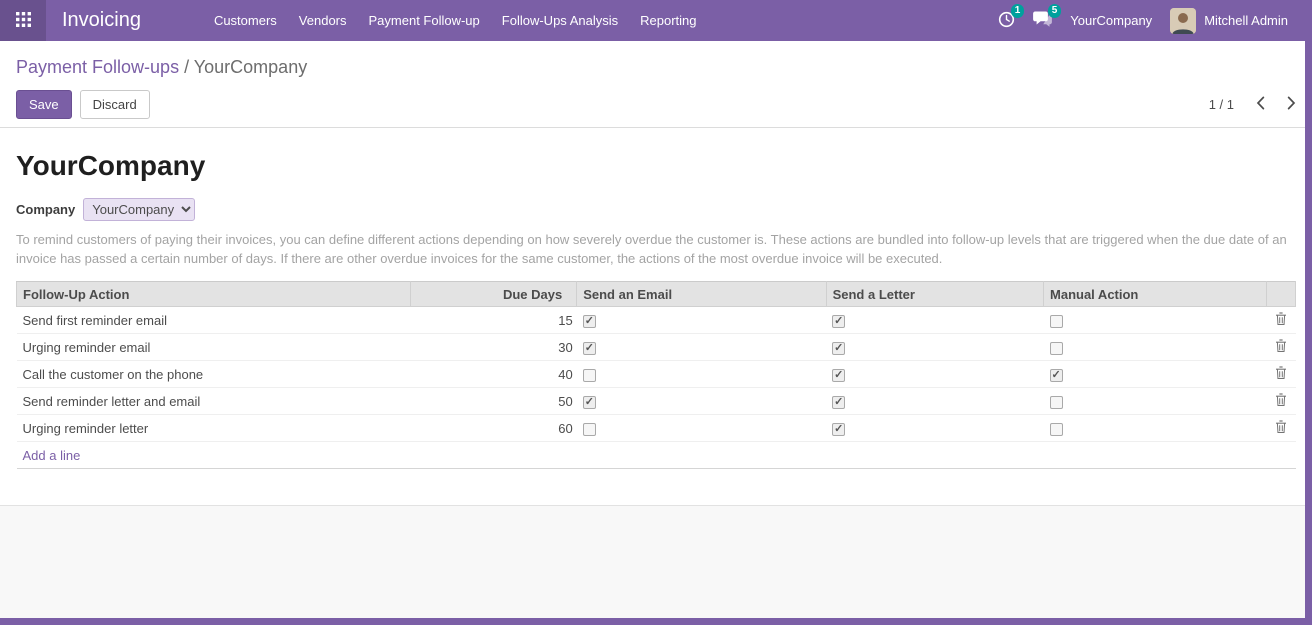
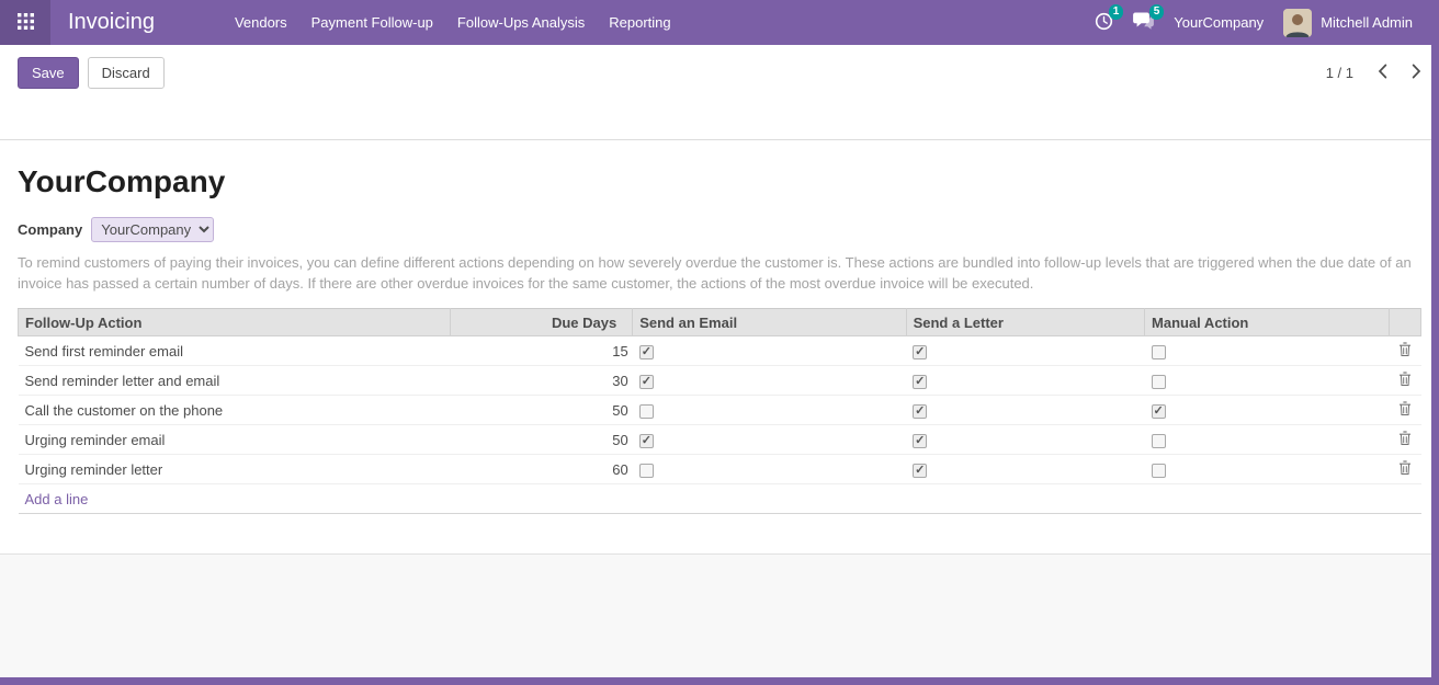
  Invoicing
- Customers
  Vendors
  Payment Follow-up
  Follow-Ups Analysis
  Reporting
  1
  5
  YourCompany
  Mitchell Admin
- Payment Follow-ups / YourCompany
  Save
  Discard
  1 / 1
  YourCompany
  Company
  YourCompany
  To remind customers of paying their invoices, you can define different actions depending on how severely overdue the customer is. These actions are bundled into follow-up levels that are triggered when the due date of an invoice has passed a certain number of days. If there are other overdue invoices for the same customer, the actions of the most overdue invoice will be executed.
  Follow-Up Action	Due Days	Send an Email	Send a Letter	Manual Action
  Send first reminder email	15
- Urging reminder email	30
+ Send reminder letter and email	30
- Call the customer on the phone	40
+ Call the customer on the phone	50
- Send reminder letter and email	50
+ Urging reminder email	50
  Urging reminder letter	60
  Add a line
